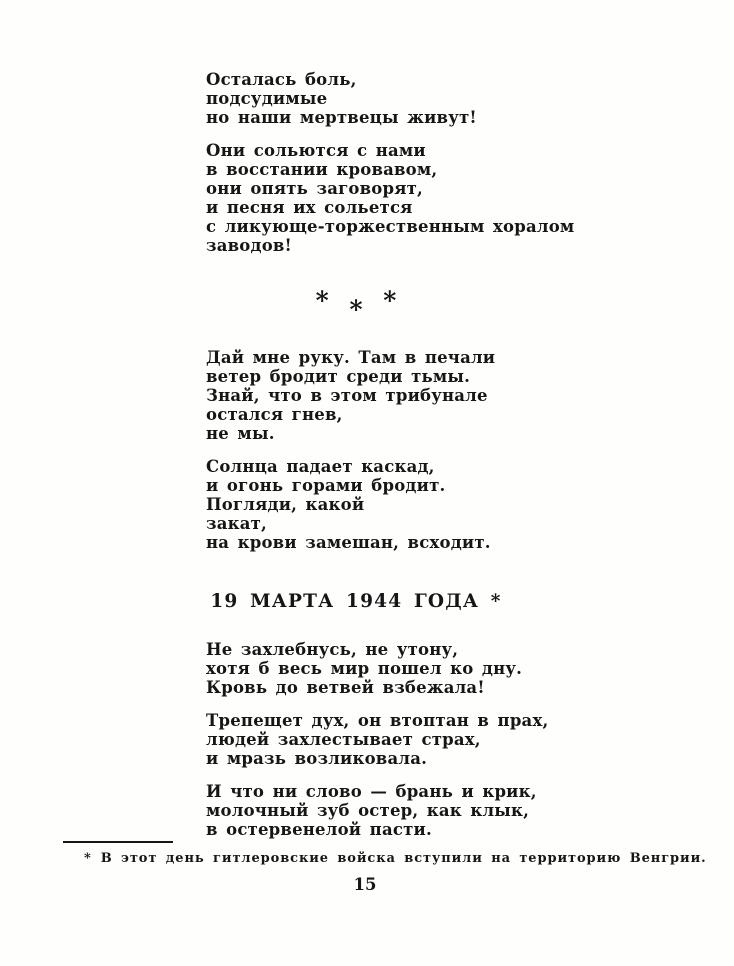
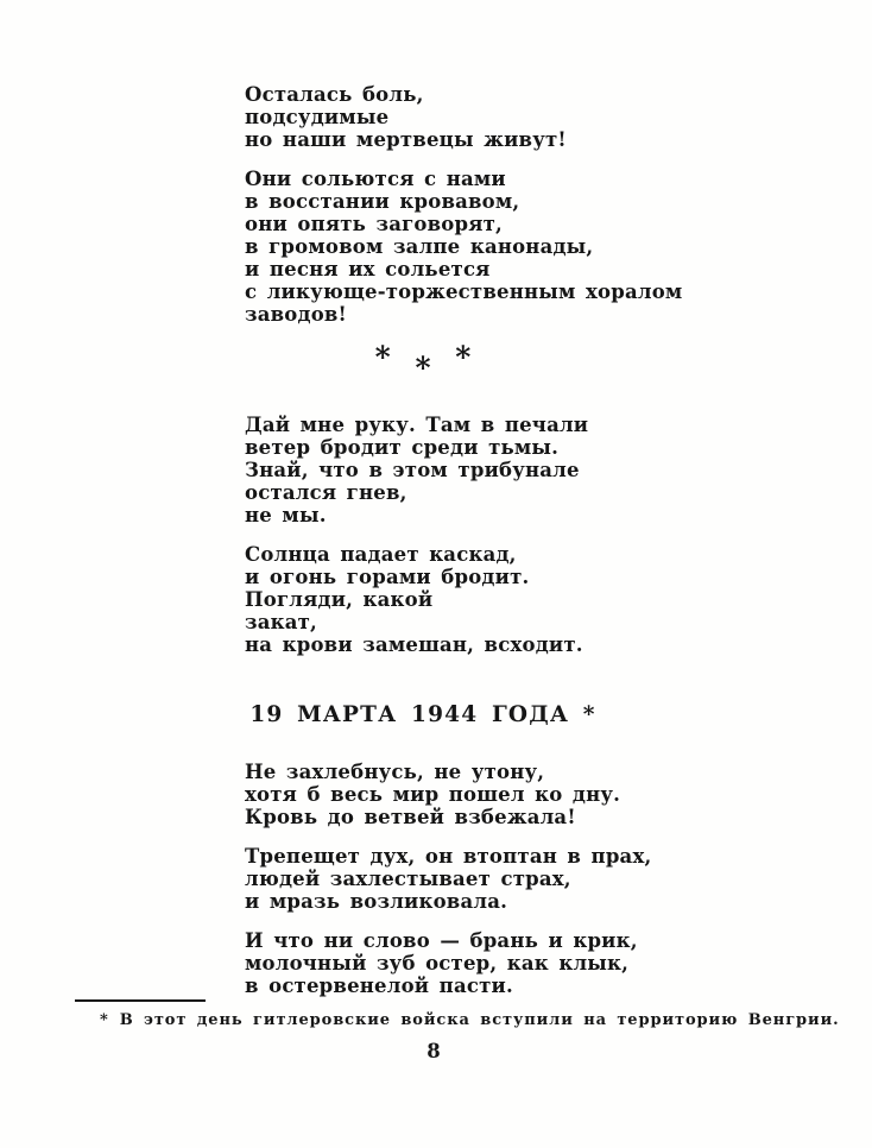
  Осталась боль,
  подсудимые
  но наши мертвецы живут!
  Они сольются с нами
  в восстании кровавом,
  они опять заговорят,
+ в громовом залпе канонады,
  и песня их сольется
  с ликующе-торжественным хоралом
  заводов!
  * * *
  Дай мне руку. Там в печали
  ветер бродит среди тьмы.
  Знай, что в этом трибунале
  остался гнев,
  не мы.
  Солнца падает каскад,
  и огонь горами бродит.
  Погляди, какой
  закат,
  на крови замешан, всходит.
  19 МАРТА 1944 ГОДА *
  Не захлебнусь, не утону,
  хотя б весь мир пошел ко дну.
  Кровь до ветвей взбежала!
  Трепещет дух, он втоптан в прах,
  людей захлестывает страх,
  и мразь возликовала.
  И что ни слово — брань и крик,
  молочный зуб остер, как клык,
  в остервенелой пасти.
  * В этот день гитлеровские войска вступили на территорию Венгрии.
- 15
+ 8
